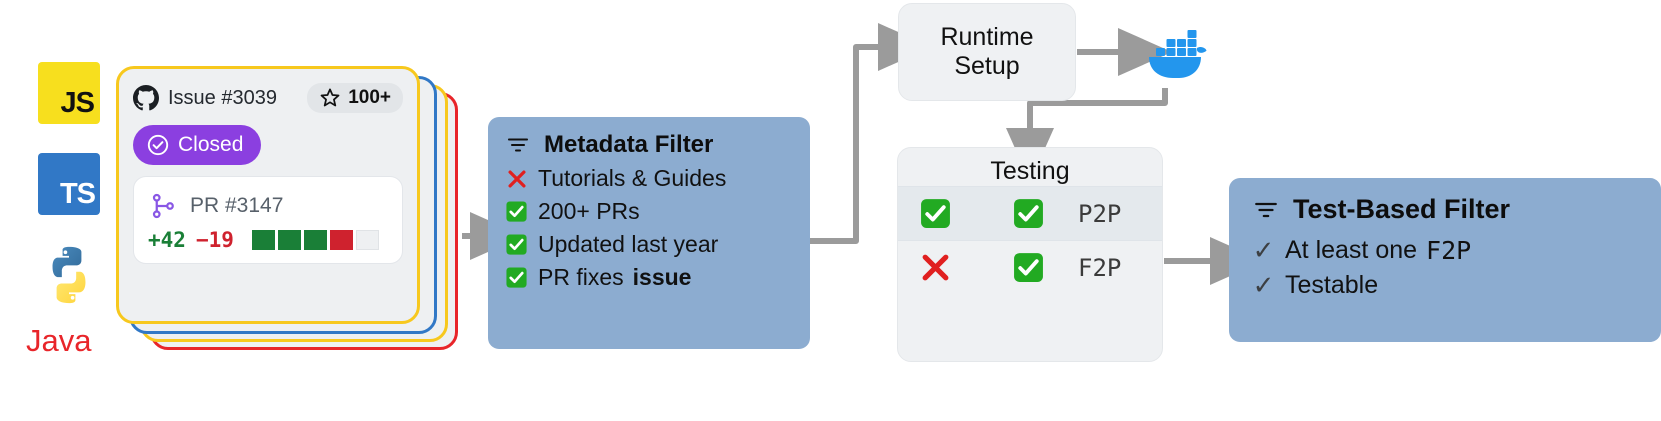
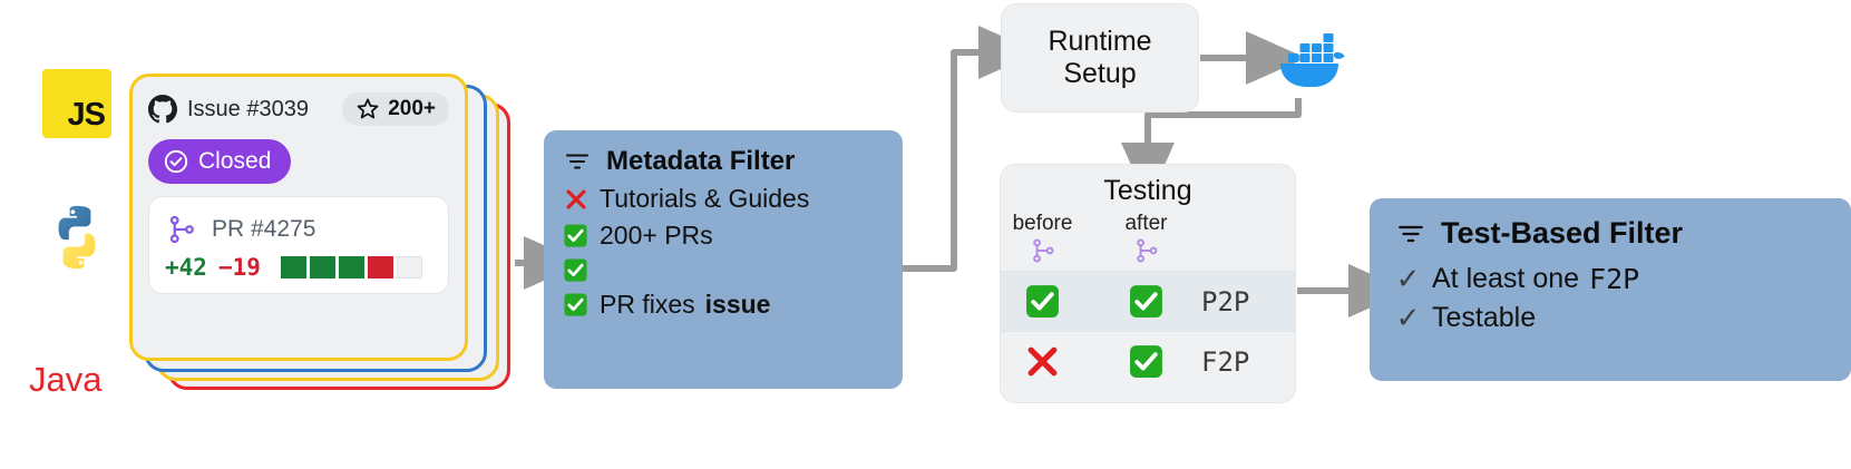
  JS
- TS
  Java
  Issue #3039
- 100+
+ 200+
  Closed
- PR #3147
+ PR #4275
  +42
  −19
  Metadata Filter
  Tutorials & Guides
  200+ PRs
- Updated last year
  PR fixes
  issue
  Runtime
  Setup
  Testing
+ before
+ after
  P2P
  F2P
  Test-Based Filter
  ✓
  At least one
  F2P
  ✓
  Testable
